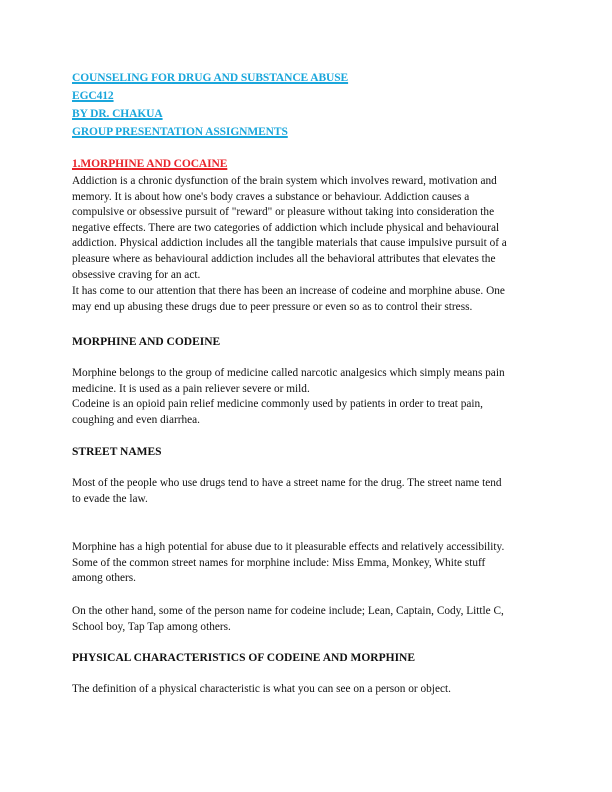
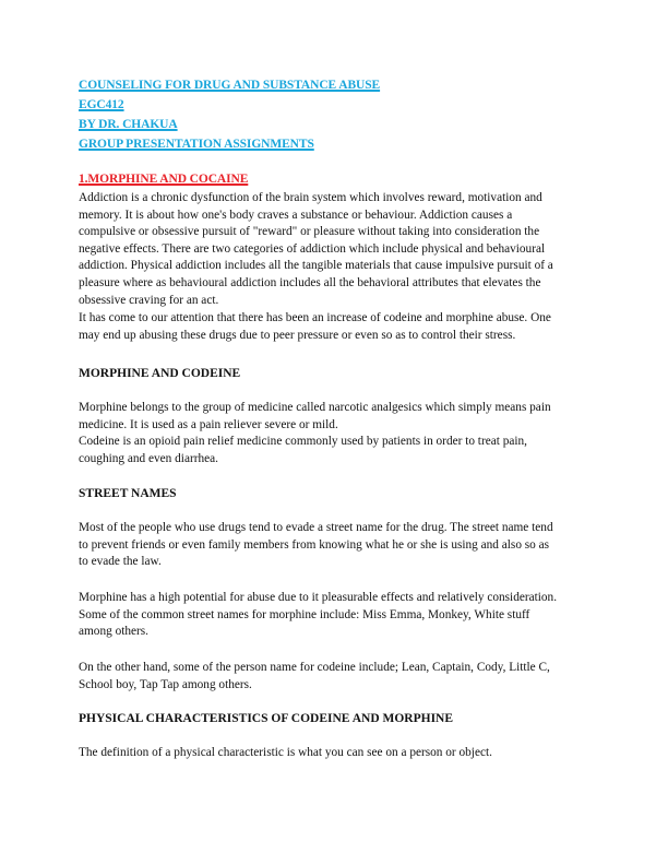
  COUNSELING FOR DRUG AND SUBSTANCE ABUSE
  EGC412
  BY DR. CHAKUA
  GROUP PRESENTATION ASSIGNMENTS
  1.MORPHINE AND COCAINE
  Addiction is a chronic dysfunction of the brain system which involves reward, motivation and
  memory. It is about how one's body craves a substance or behaviour. Addiction causes a
  compulsive or obsessive pursuit of "reward" or pleasure without taking into consideration the
  negative effects. There are two categories of addiction which include physical and behavioural
  addiction. Physical addiction includes all the tangible materials that cause impulsive pursuit of a
  pleasure where as behavioural addiction includes all the behavioral attributes that elevates the
  obsessive craving for an act.
  It has come to our attention that there has been an increase of codeine and morphine abuse. One
  may end up abusing these drugs due to peer pressure or even so as to control their stress.
  MORPHINE AND CODEINE
  Morphine belongs to the group of medicine called narcotic analgesics which simply means pain
  medicine. It is used as a pain reliever severe or mild.
  Codeine is an opioid pain relief medicine commonly used by patients in order to treat pain,
  coughing and even diarrhea.
  STREET NAMES
- Most of the people who use drugs tend to have a street name for the drug. The street name tend
+ Most of the people who use drugs tend to evade a street name for the drug. The street name tend
+ to prevent friends or even family members from knowing what he or she is using and also so as
  to evade the law.
- Morphine has a high potential for abuse due to it pleasurable effects and relatively accessibility.
+ Morphine has a high potential for abuse due to it pleasurable effects and relatively consideration.
  Some of the common street names for morphine include: Miss Emma, Monkey, White stuff
  among others.
  On the other hand, some of the person name for codeine include; Lean, Captain, Cody, Little C,
  School boy, Tap Tap among others.
  PHYSICAL CHARACTERISTICS OF CODEINE AND MORPHINE
  The definition of a physical characteristic is what you can see on a person or object.
